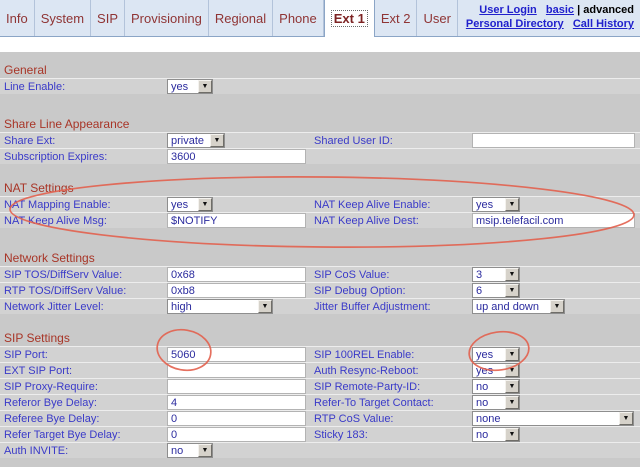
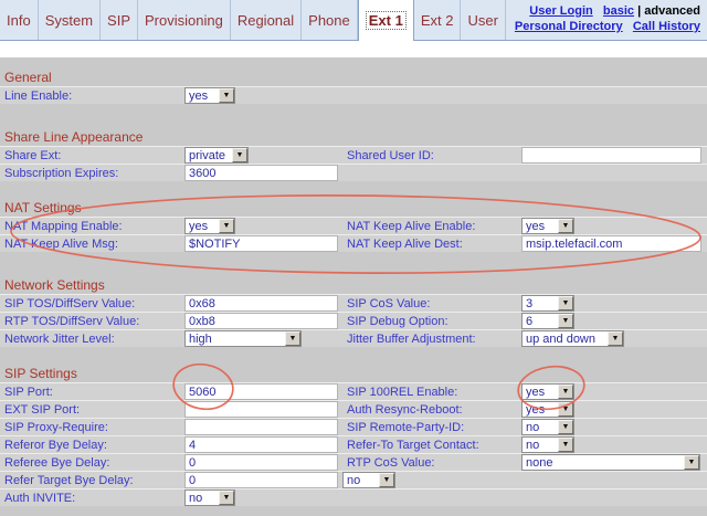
  Info
  System
  SIP
  Provisioning
  Regional
  Phone
  Ext 1
  Ext 2
  User
  User Login basic | advanced
  Personal Directory Call History
  General
  Line Enable:
  yes
  Share Line Appearance
  Share Ext:
  private
  Shared User ID:
  Subscription Expires:
  3600
  NAT Settings
  NAT Mapping Enable:
  yes
  NAT Keep Alive Enable:
  yes
  NAT Keep Alive Msg:
  $NOTIFY
  NAT Keep Alive Dest:
  msip.telefacil.com
  Network Settings
  SIP TOS/DiffServ Value:
  0x68
  SIP CoS Value:
  3
  RTP TOS/DiffServ Value:
  0xb8
  SIP Debug Option:
  6
  Network Jitter Level:
  high
  Jitter Buffer Adjustment:
  up and down
  SIP Settings
  SIP Port:
  5060
  SIP 100REL Enable:
  yes
  EXT SIP Port:
  Auth Resync-Reboot:
  SIP Proxy-Require:
  SIP Remote-Party-ID:
  no
  Referor Bye Delay:
  4
  Refer-To Target Contact:
  no
  Referee Bye Delay:
  0
  RTP CoS Value:
  none
  Refer Target Bye Delay:
  0
- Sticky 183:
  no
  Auth INVITE:
  no
